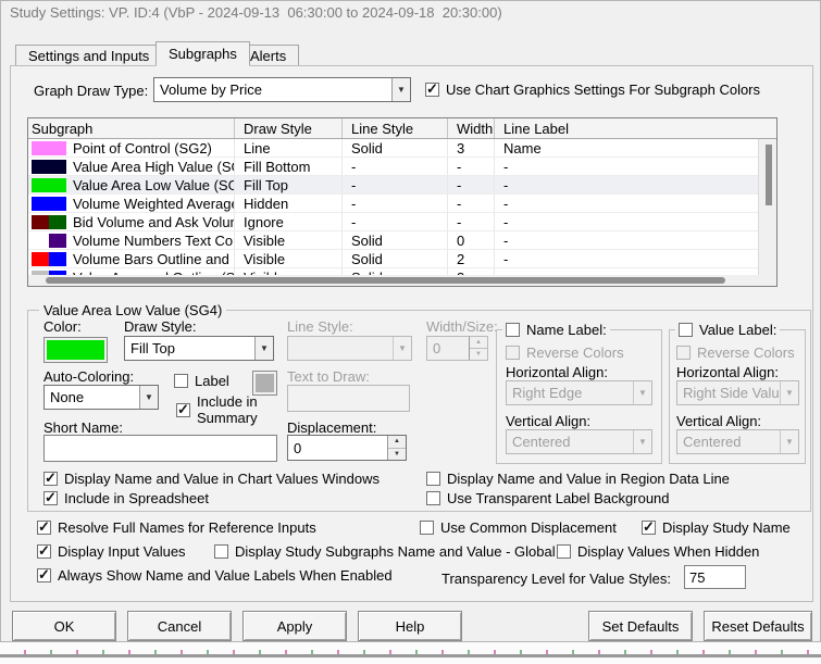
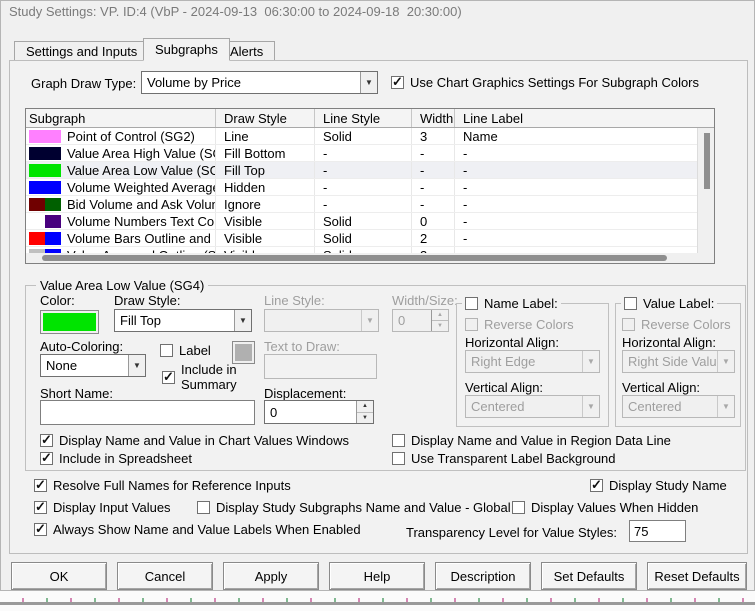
  Study Settings: VP. ID:4 (VbP - 2024-09-13 06:30:00 to 2024-09-18 20:30:00)
  Settings and Inputs
  Subgraphs
  Alerts
  Graph Draw Type:
  Volume by Price
  ▼
  ✓
  Use Chart Graphics Settings For Subgraph Colors
  Subgraph
  Draw Style
  Line Style
  Width
  Line Label
  Point of Control (SG2)
  Line
  Solid
  3
  Name
  Value Area High Value (S
  Fill Bottom
  -
  -
  -
  Value Area Low Value (SG
  Fill Top
  -
  -
  -
  Hidden
  -
  -
  -
  Ignore
  -
  -
  -
  Visible
  Solid
  0
  -
  Visible
  Solid
  2
  -
  Value Area Low Value (SG4)
  Color:
  Draw Style:
  Fill Top
  ▼
  Line Style:
  ▼
  Width/Size:
  0
  Name Label:
  Reverse Colors
  Horizontal Align:
  Right Edge
  ▼
  Vertical Align:
  Centered
  ▼
  Value Label:
  Reverse Colors
  Horizontal Align:
  Right Side Valu
  ▼
  Vertical Align:
  Centered
  ▼
  Auto-Coloring:
  None
  ▼
  Label
  ✓
  Include in Summary
  Text to Draw:
  Short Name:
  Displacement:
  0
  ✓
  Display Name and Value in Chart Values Windows
  Display Name and Value in Region Data Line
  ✓
  Include in Spreadsheet
  Use Transparent Label Background
  ✓
  Resolve Full Names for Reference Inputs
- Use Common Displacement
  ✓
  Display Study Name
  ✓
  Display Input Values
  Display Study Subgraphs Name and Value - Global
  Display Values When Hidden
  ✓
  Always Show Name and Value Labels When Enabled
  Transparency Level for Value Styles:
  75
  OK
  Cancel
  Apply
  Help
+ Description
  Set Defaults
  Reset Defaults
